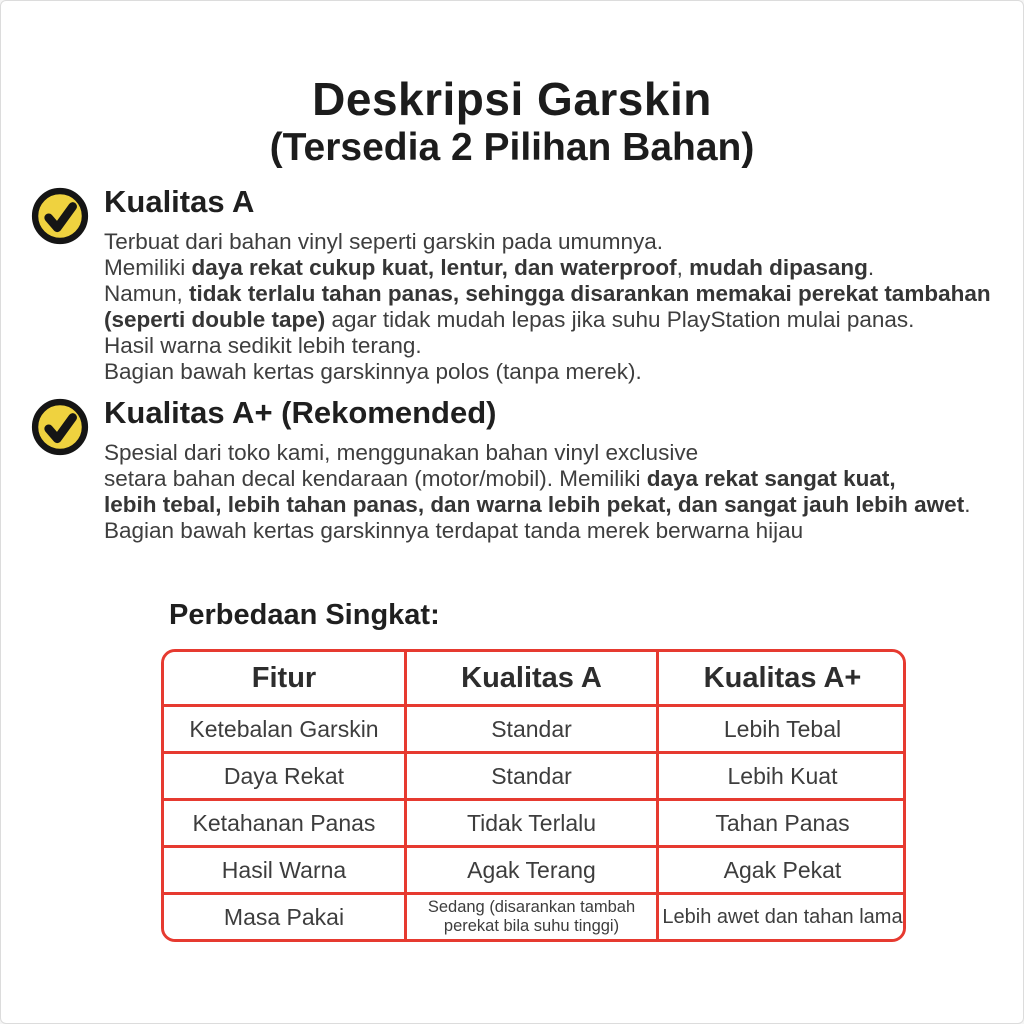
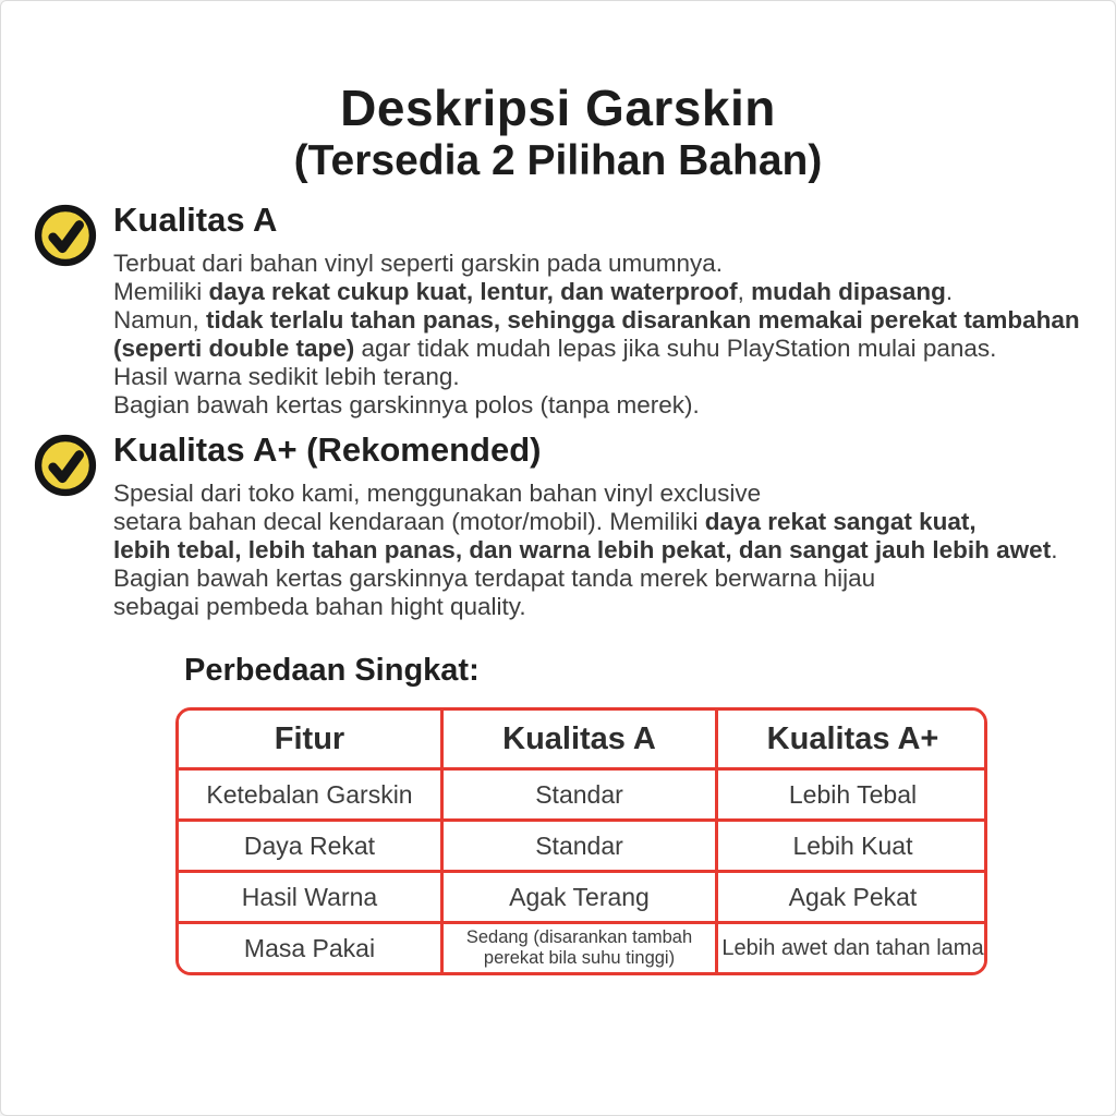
  Deskripsi Garskin
  (Tersedia 2 Pilihan Bahan)
  Kualitas A
  Terbuat dari bahan vinyl seperti garskin pada umumnya.
  Memiliki daya rekat cukup kuat, lentur, dan waterproof, mudah dipasang.
  Namun, tidak terlalu tahan panas, sehingga disarankan memakai perekat tambahan
  (seperti double tape) agar tidak mudah lepas jika suhu PlayStation mulai panas.
  Hasil warna sedikit lebih terang.
  Bagian bawah kertas garskinnya polos (tanpa merek).
  Kualitas A+ (Rekomended)
  Spesial dari toko kami, menggunakan bahan vinyl exclusive
  setara bahan decal kendaraan (motor/mobil). Memiliki daya rekat sangat kuat,
  lebih tebal, lebih tahan panas, dan warna lebih pekat, dan sangat jauh lebih awet.
  Bagian bawah kertas garskinnya terdapat tanda merek berwarna hijau
+ sebagai pembeda bahan hight quality.
  Perbedaan Singkat:
  Fitur	Kualitas A	Kualitas A+
  Ketebalan Garskin	Standar	Lebih Tebal
  Daya Rekat	Standar	Lebih Kuat
- Ketahanan Panas	Tidak Terlalu	Tahan Panas
  Hasil Warna	Agak Terang	Agak Pekat
  Masa Pakai	Sedang (disarankan tambah perekat bila suhu tinggi)	Lebih awet dan tahan lama
